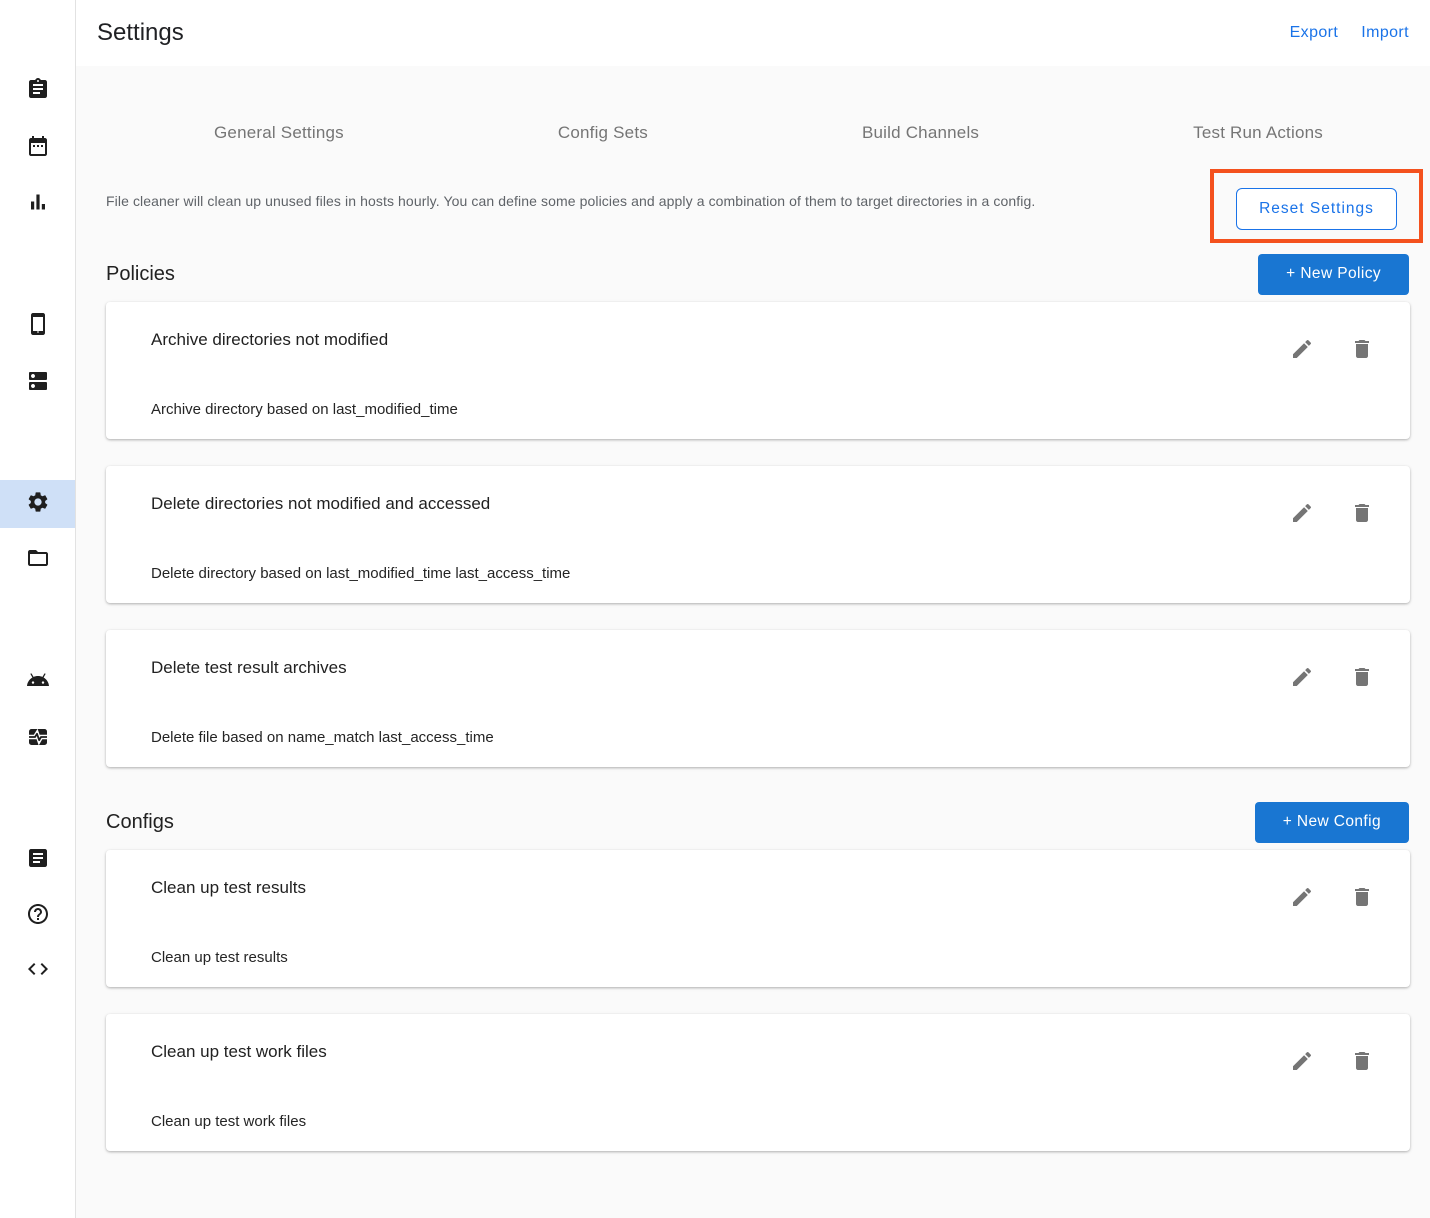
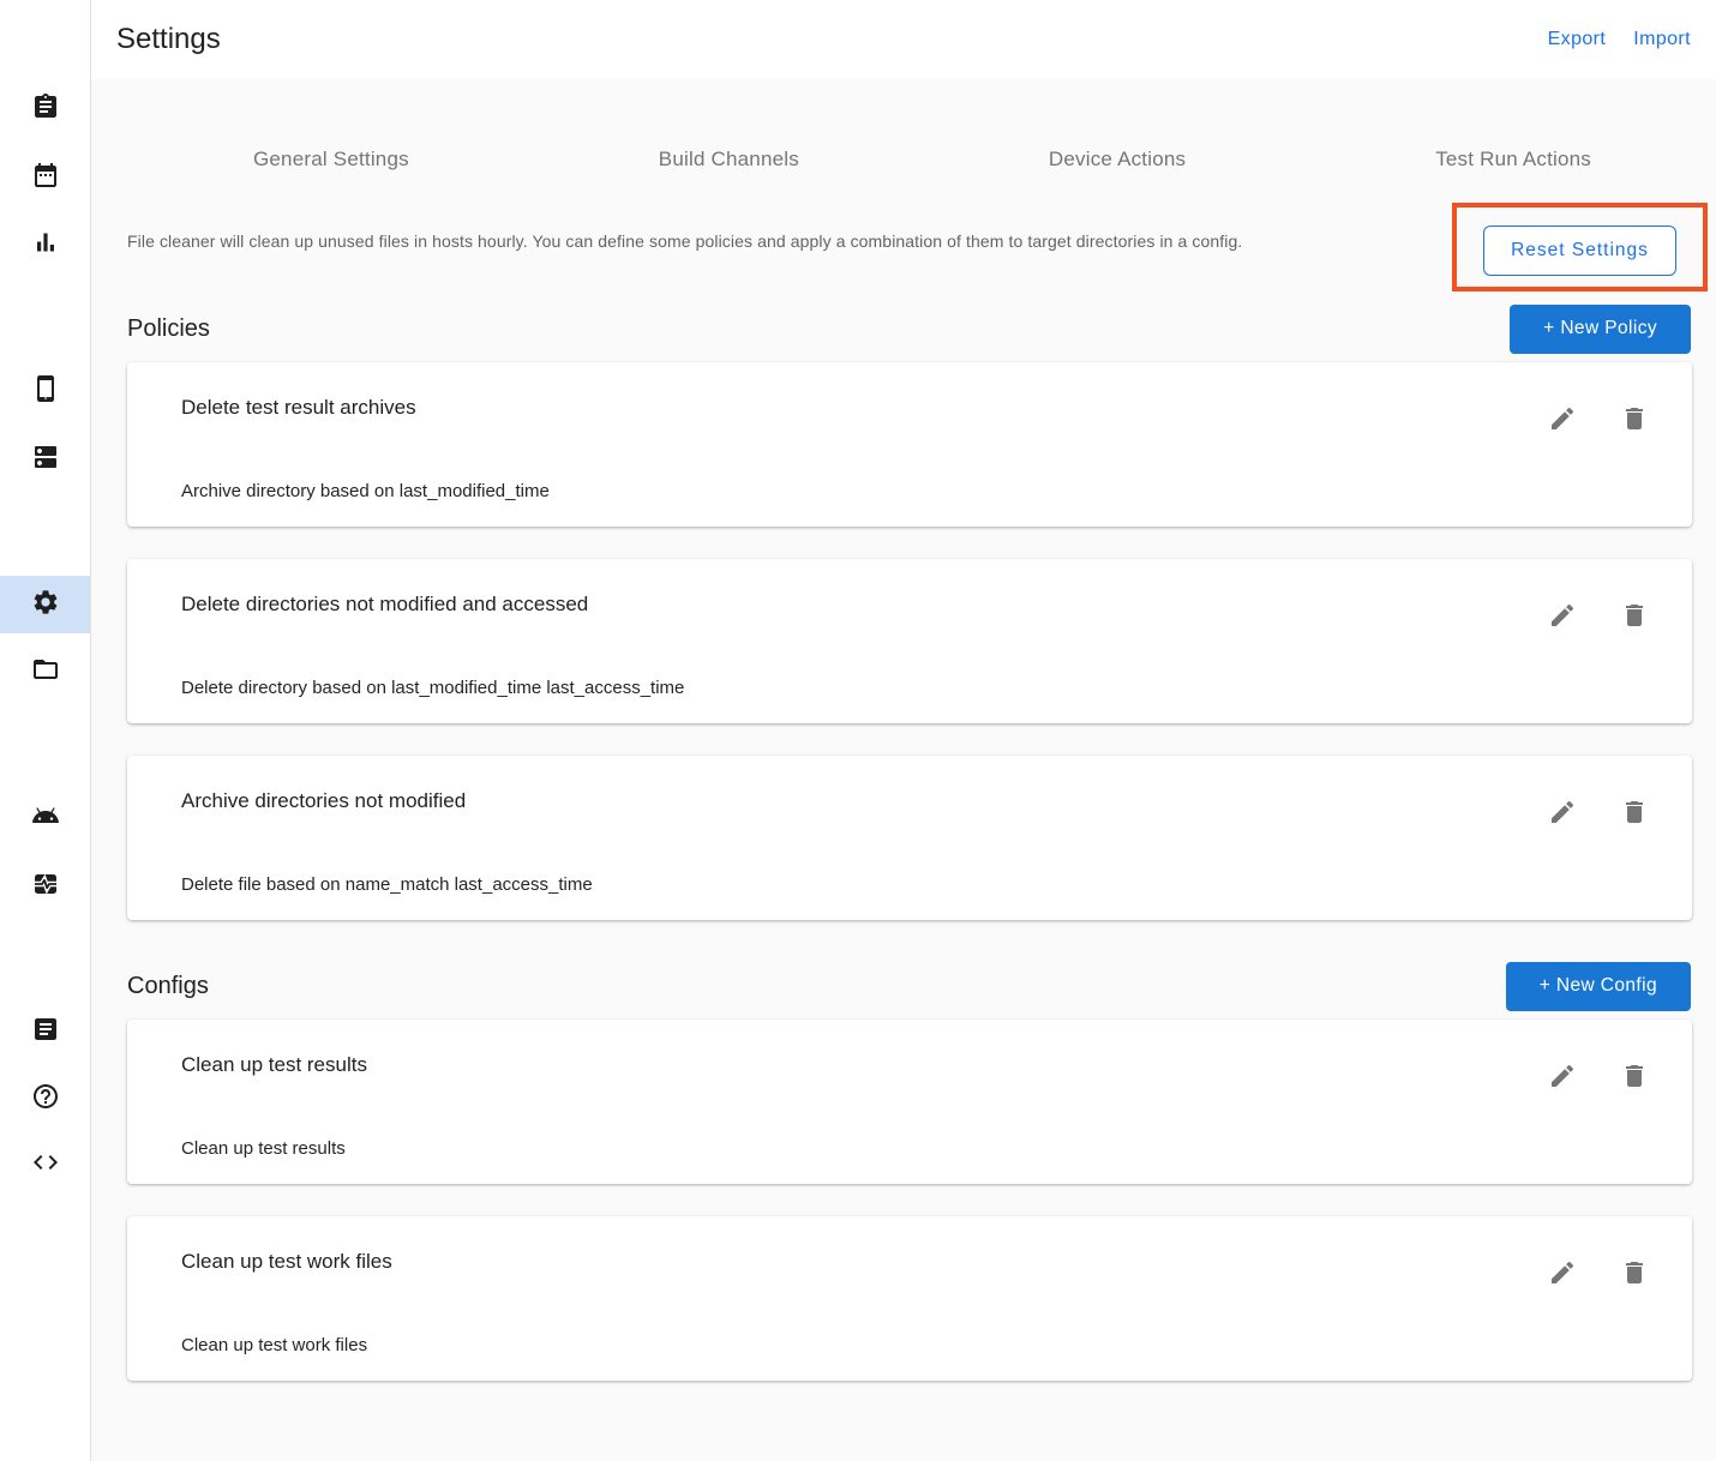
  Settings
  Export
  Import
  General Settings
- Config Sets
  Build Channels
+ Device Actions
  Test Run Actions
  File cleaner will clean up unused files in hosts hourly. You can define some policies and apply a combination of them to target directories in a config.
  Reset Settings
  Policies
  + New Policy
- Archive directories not modified
+ Delete test result archives
  Archive directory based on last_modified_time
  Delete directories not modified and accessed
  Delete directory based on last_modified_time last_access_time
- Delete test result archives
+ Archive directories not modified
  Delete file based on name_match last_access_time
  Configs
  + New Config
  Clean up test results
  Clean up test results
  Clean up test work files
  Clean up test work files
